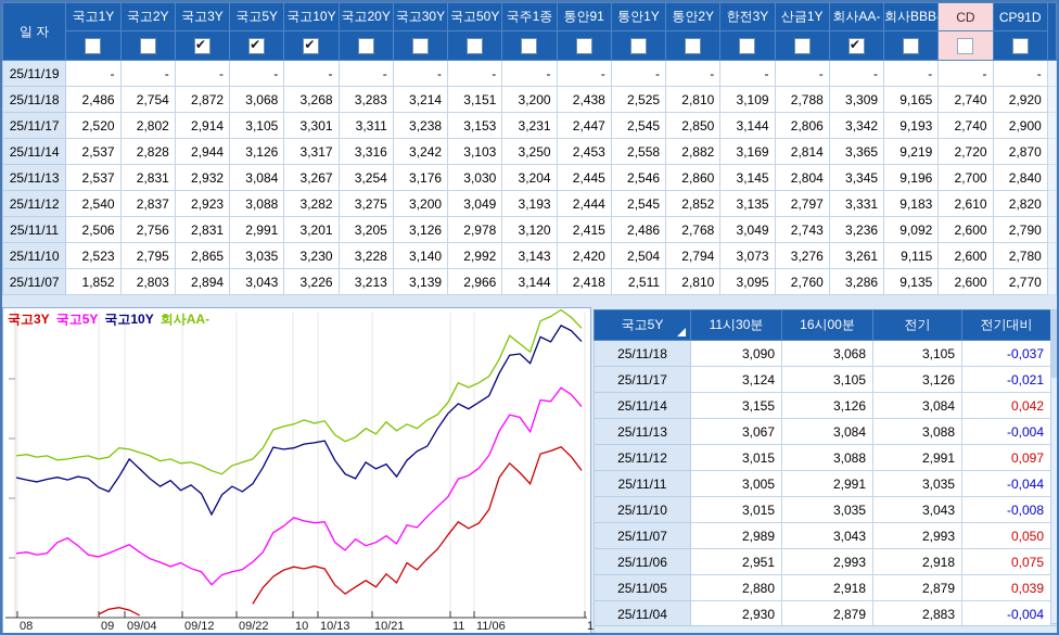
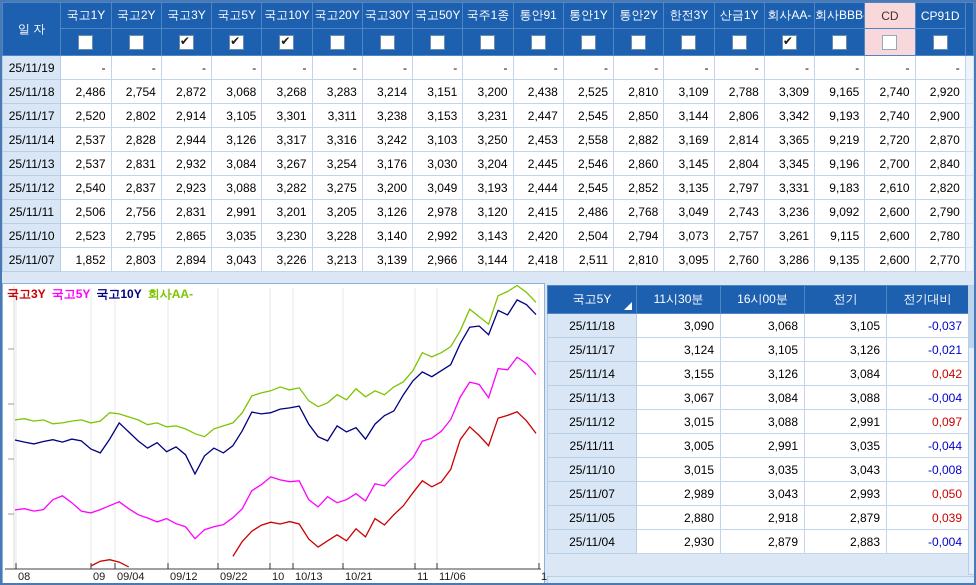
  일 자	국고1Y	국고2Y	국고3Y	국고5Y	국고10Y	국고20Y	국고30Y	국고50Y	국주1종	통안91	통안1Y	통안2Y	한전3Y	산금1Y	회사AA-	회사BBB	CD	CP91D
  25/11/19	-	-	-	-	-	-	-	-	-	-	-	-	-	-	-	-	-	-
  25/11/18	2,486	2,754	2,872	3,068	3,268	3,283	3,214	3,151	3,200	2,438	2,525	2,810	3,109	2,788	3,309	9,165	2,740	2,920
  25/11/17	2,520	2,802	2,914	3,105	3,301	3,311	3,238	3,153	3,231	2,447	2,545	2,850	3,144	2,806	3,342	9,193	2,740	2,900
  25/11/14	2,537	2,828	2,944	3,126	3,317	3,316	3,242	3,103	3,250	2,453	2,558	2,882	3,169	2,814	3,365	9,219	2,720	2,870
  25/11/13	2,537	2,831	2,932	3,084	3,267	3,254	3,176	3,030	3,204	2,445	2,546	2,860	3,145	2,804	3,345	9,196	2,700	2,840
  25/11/12	2,540	2,837	2,923	3,088	3,282	3,275	3,200	3,049	3,193	2,444	2,545	2,852	3,135	2,797	3,331	9,183	2,610	2,820
  25/11/11	2,506	2,756	2,831	2,991	3,201	3,205	3,126	2,978	3,120	2,415	2,486	2,768	3,049	2,743	3,236	9,092	2,600	2,790
- 25/11/10	2,523	2,795	2,865	3,035	3,230	3,228	3,140	2,992	3,143	2,420	2,504	2,794	3,073	3,276	3,261	9,115	2,600	2,780
+ 25/11/10	2,523	2,795	2,865	3,035	3,230	3,228	3,140	2,992	3,143	2,420	2,504	2,794	3,073	2,757	3,261	9,115	2,600	2,780
  25/11/07	1,852	2,803	2,894	3,043	3,226	3,213	3,139	2,966	3,144	2,418	2,511	2,810	3,095	2,760	3,286	9,135	2,600	2,770
  국고3Y 국고5Y 국고10Y 회사AA-
  08
  09
  09/04
  09/12
  09/22
  10
  10/13
  10/21
  11
  11/06
  1
  국고5Y	11시30분	16시00분	전기	전기대비
  25/11/18	3,090	3,068	3,105	-0,037
  25/11/17	3,124	3,105	3,126	-0,021
  25/11/14	3,155	3,126	3,084	0,042
  25/11/13	3,067	3,084	3,088	-0,004
  25/11/12	3,015	3,088	2,991	0,097
  25/11/11	3,005	2,991	3,035	-0,044
  25/11/10	3,015	3,035	3,043	-0,008
  25/11/07	2,989	3,043	2,993	0,050
- 25/11/06	2,951	2,993	2,918	0,075
  25/11/05	2,880	2,918	2,879	0,039
  25/11/04	2,930	2,879	2,883	-0,004
